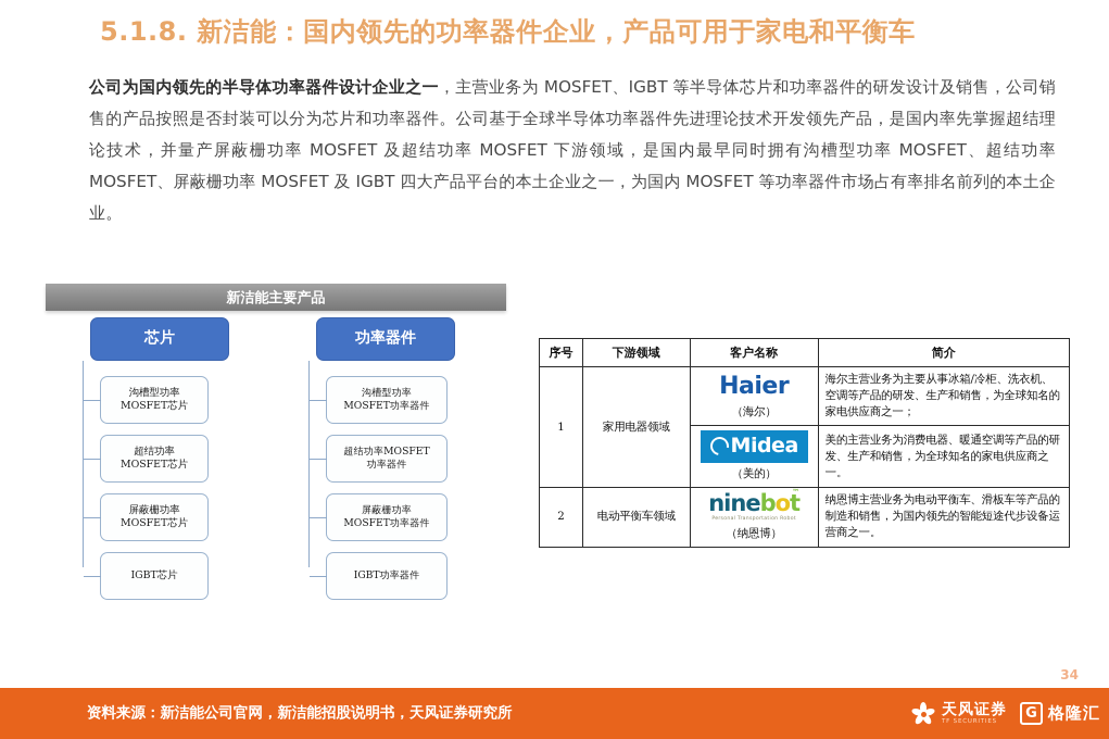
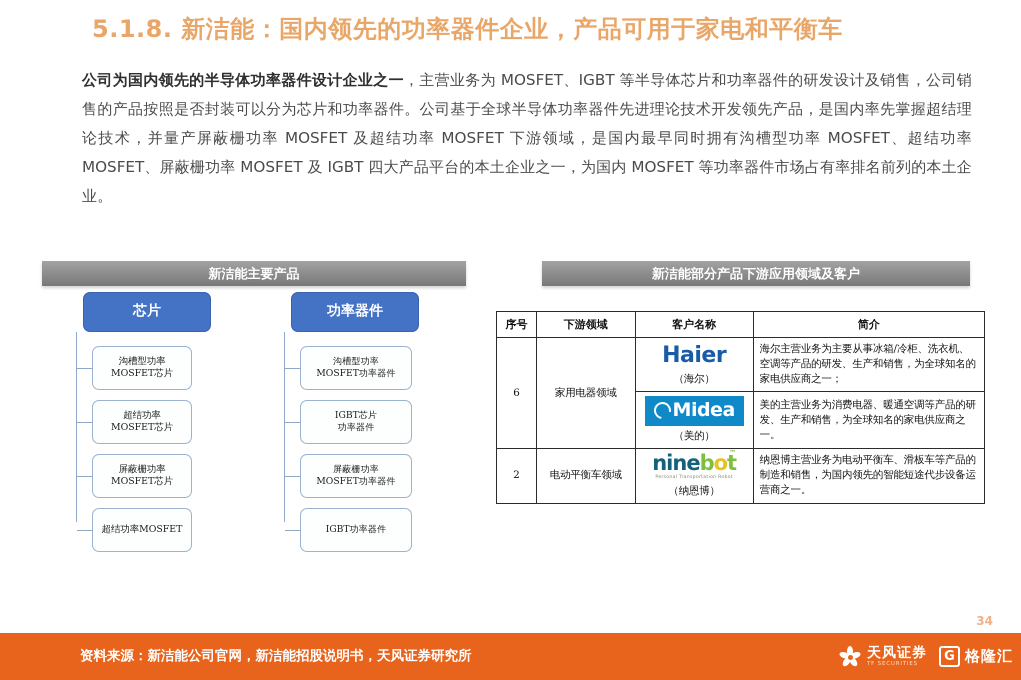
  5.1.8. 新洁能：国内领先的功率器件企业，产品可用于家电和平衡车
  公司为国内领先的半导体功率器件设计企业之一，主营业务为 MOSFET、IGBT 等半导体芯片和功率器件的研发设计及销售，公司销售的产品按照是否封装可以分为芯片和功率器件。公司基于全球半导体功率器件先进理论技术开发领先产品，是国内率先掌握超结理论技术，并量产屏蔽栅功率 MOSFET 及超结功率 MOSFET 下游领域，是国内最早同时拥有沟槽型功率 MOSFET、超结功率 MOSFET、屏蔽栅功率 MOSFET 及 IGBT 四大产品平台的本土企业之一，为国内 MOSFET 等功率器件市场占有率排名前列的本土企业。
  新洁能主要产品
  芯片
  沟槽型功率
  MOSFET芯片
  超结功率
  MOSFET芯片
  屏蔽栅功率
  MOSFET芯片
- IGBT芯片
+ 超结功率MOSFET
  功率器件
  沟槽型功率
  MOSFET功率器件
- 超结功率MOSFET
+ IGBT芯片
  功率器件
  屏蔽栅功率
  MOSFET功率器件
  IGBT功率器件
+ 新洁能部分产品下游应用领域及客户
  序号	下游领域	客户名称	简介
- 1	家用电器领域	Haier （海尔）	海尔主营业务为主要从事冰箱/冷柜、洗衣机、空调等产品的研发、生产和销售，为全球知名的家电供应商之一；
+ 6	家用电器领域	Haier （海尔）	海尔主营业务为主要从事冰箱/冷柜、洗衣机、空调等产品的研发、生产和销售，为全球知名的家电供应商之一；
  Midea （美的）	美的主营业务为消费电器、暖通空调等产品的研发、生产和销售，为全球知名的家电供应商之一。
  2	电动平衡车领域	ninebot™ （纳恩博）	纳恩博主营业务为电动平衡车、滑板车等产品的制造和销售，为国内领先的智能短途代步设备运营商之一。
  34
  资料来源：新洁能公司官网，新洁能招股说明书，天风证券研究所
  天风证券
  G
  格隆汇
